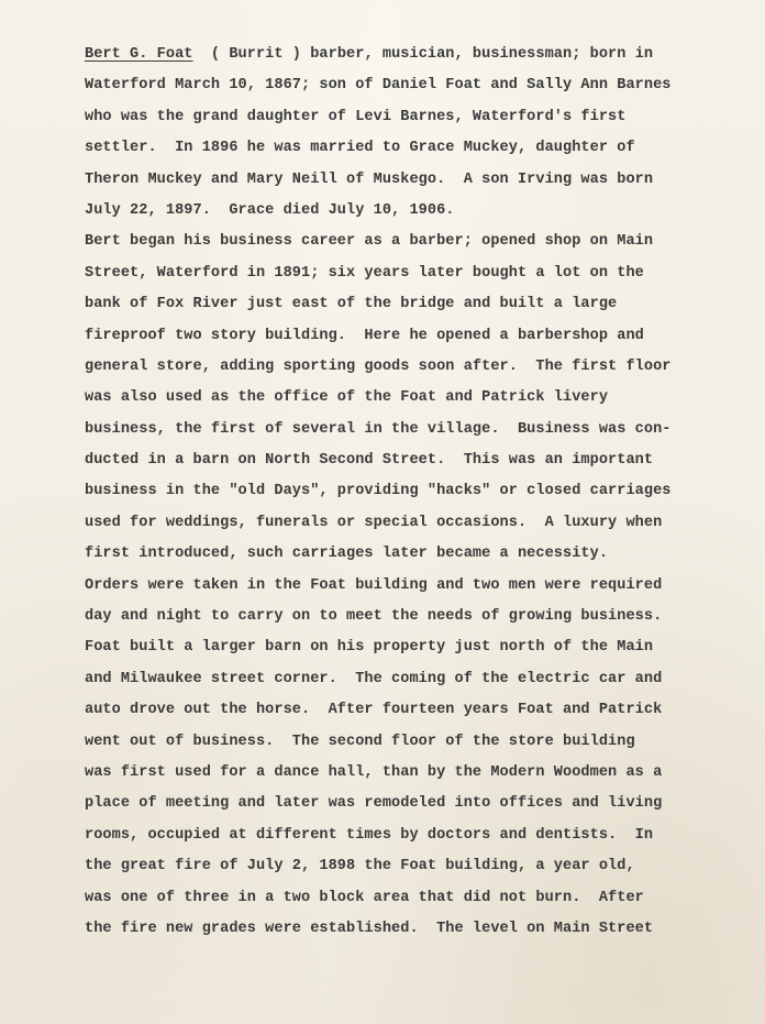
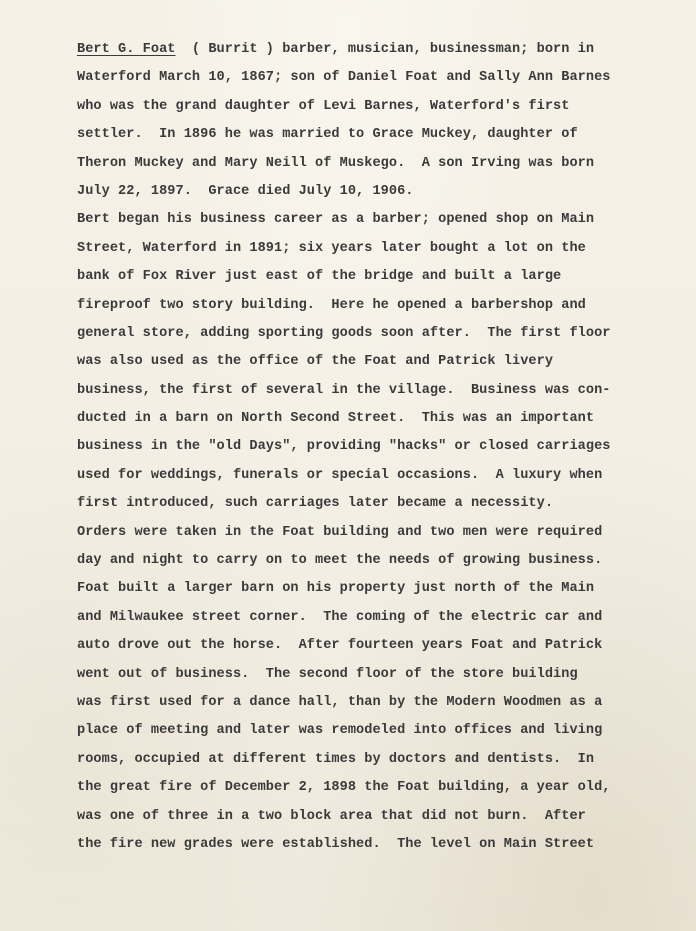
  Bert G. Foat ( Burrit ) barber, musician, businessman; born in
  Waterford March 10, 1867; son of Daniel Foat and Sally Ann Barnes
  who was the grand daughter of Levi Barnes, Waterford's first
  settler. In 1896 he was married to Grace Muckey, daughter of
  Theron Muckey and Mary Neill of Muskego. A son Irving was born
  July 22, 1897. Grace died July 10, 1906.
  Bert began his business career as a barber; opened shop on Main
  Street, Waterford in 1891; six years later bought a lot on the
  bank of Fox River just east of the bridge and built a large
  fireproof two story building. Here he opened a barbershop and
  general store, adding sporting goods soon after. The first floor
  was also used as the office of the Foat and Patrick livery
  business, the first of several in the village. Business was con-
  ducted in a barn on North Second Street. This was an important
  business in the "old Days", providing "hacks" or closed carriages
  used for weddings, funerals or special occasions. A luxury when
  first introduced, such carriages later became a necessity.
  Orders were taken in the Foat building and two men were required
  day and night to carry on to meet the needs of growing business.
  Foat built a larger barn on his property just north of the Main
  and Milwaukee street corner. The coming of the electric car and
  auto drove out the horse. After fourteen years Foat and Patrick
  went out of business. The second floor of the store building
  was first used for a dance hall, than by the Modern Woodmen as a
  place of meeting and later was remodeled into offices and living
  rooms, occupied at different times by doctors and dentists. In
- the great fire of July 2, 1898 the Foat building, a year old,
+ the great fire of December 2, 1898 the Foat building, a year old,
  was one of three in a two block area that did not burn. After
  the fire new grades were established. The level on Main Street
